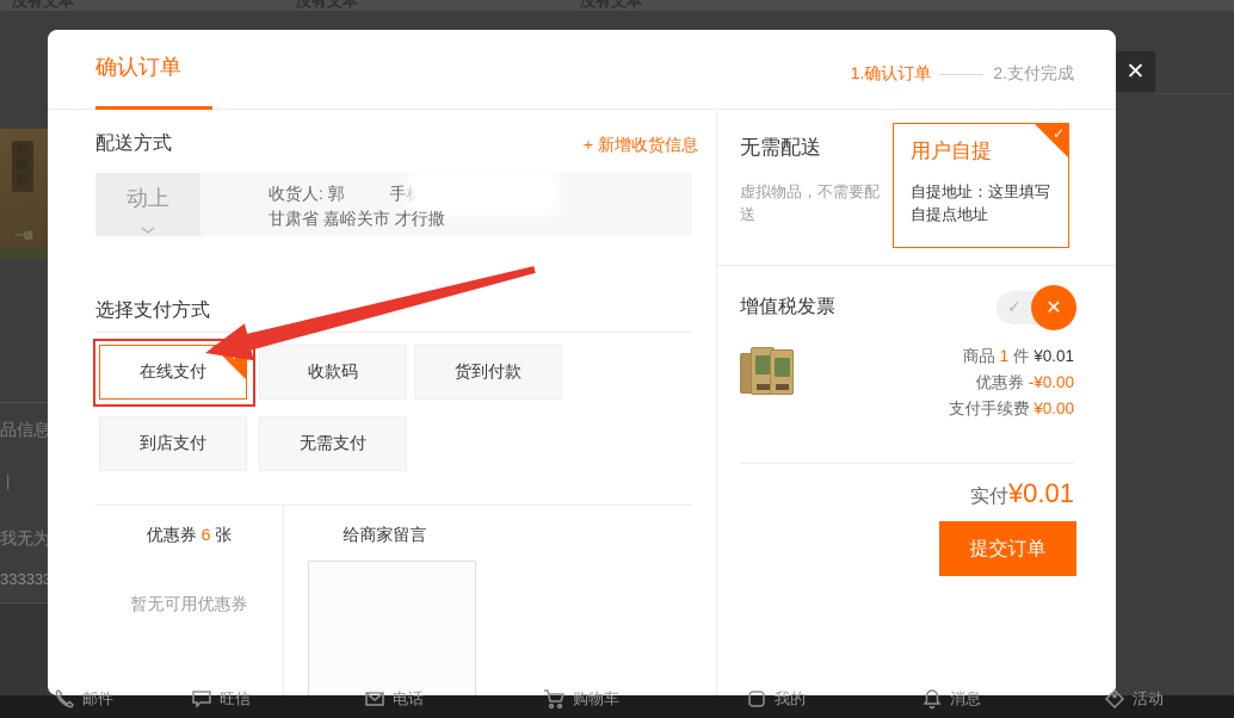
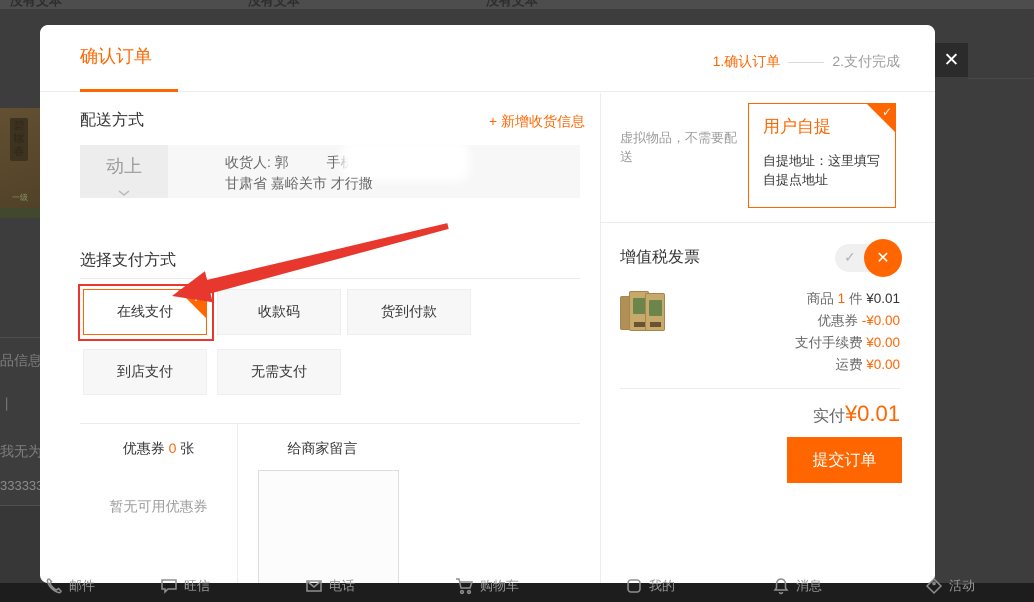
  没有文本
  没有文本
  没有文本
  一级
  品信息
  丨
  我无为
  确认订单
  1.确认订单
  2.支付完成
  配送方式
  + 新增收货信息
  动上
  收货人: 郭 手
  甘肃省 嘉峪关市 才行撒
  选择支付方式
  在线支付
  收款码
  货到付款
  到店支付
  无需支付
- 优惠券 6 张
+ 优惠券 0 张
  暂无可用优惠券
  给商家留言
- 无需配送
  虚拟物品，不需要配送
  用户自提
  自提地址：这里填写自提点地址
  ✓
  增值税发票
  ✓
  ✕
  商品 1 件 ¥0.01
  优惠券 -¥0.00
  支付手续费 ¥0.00
+ 运费 ¥0.00
  实付¥0.01
  提交订单
  ✕
  邮件
  旺信
  电话
  购物车
  我的
  消息
  活动
